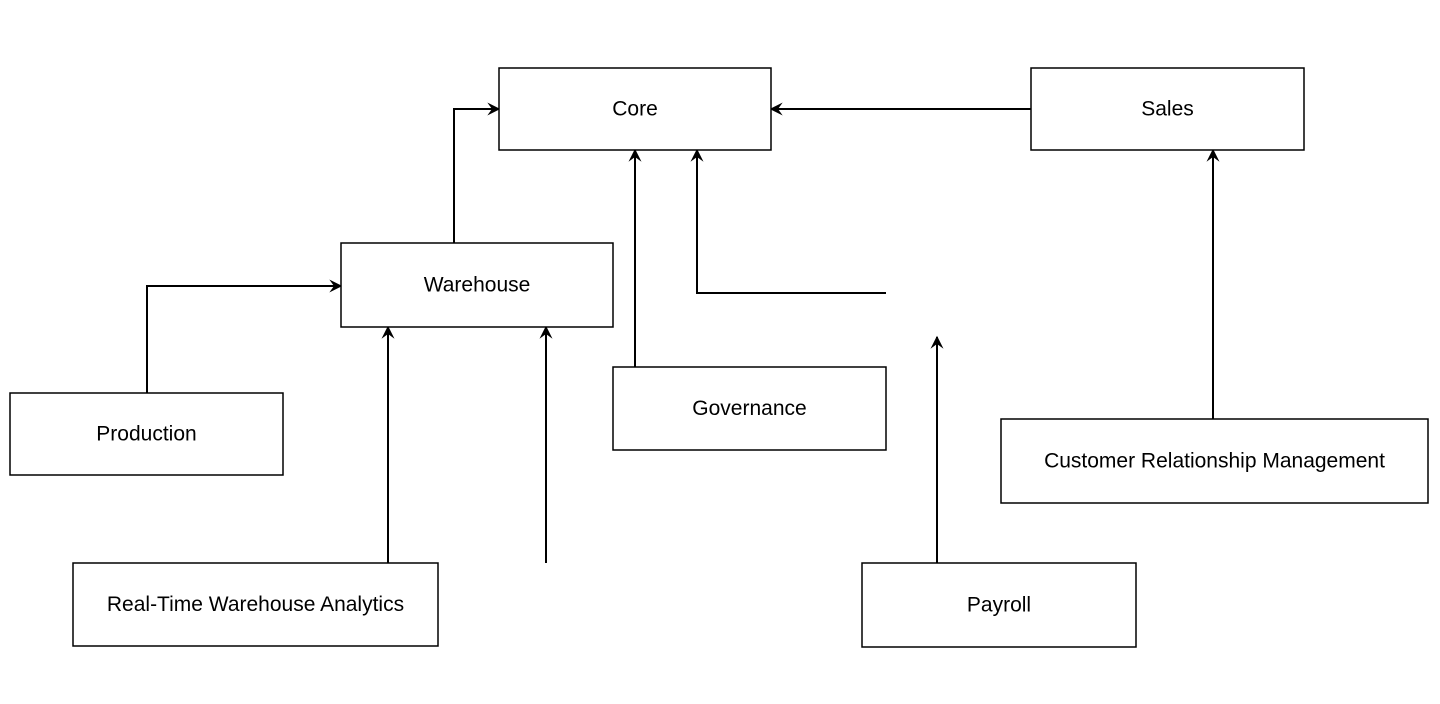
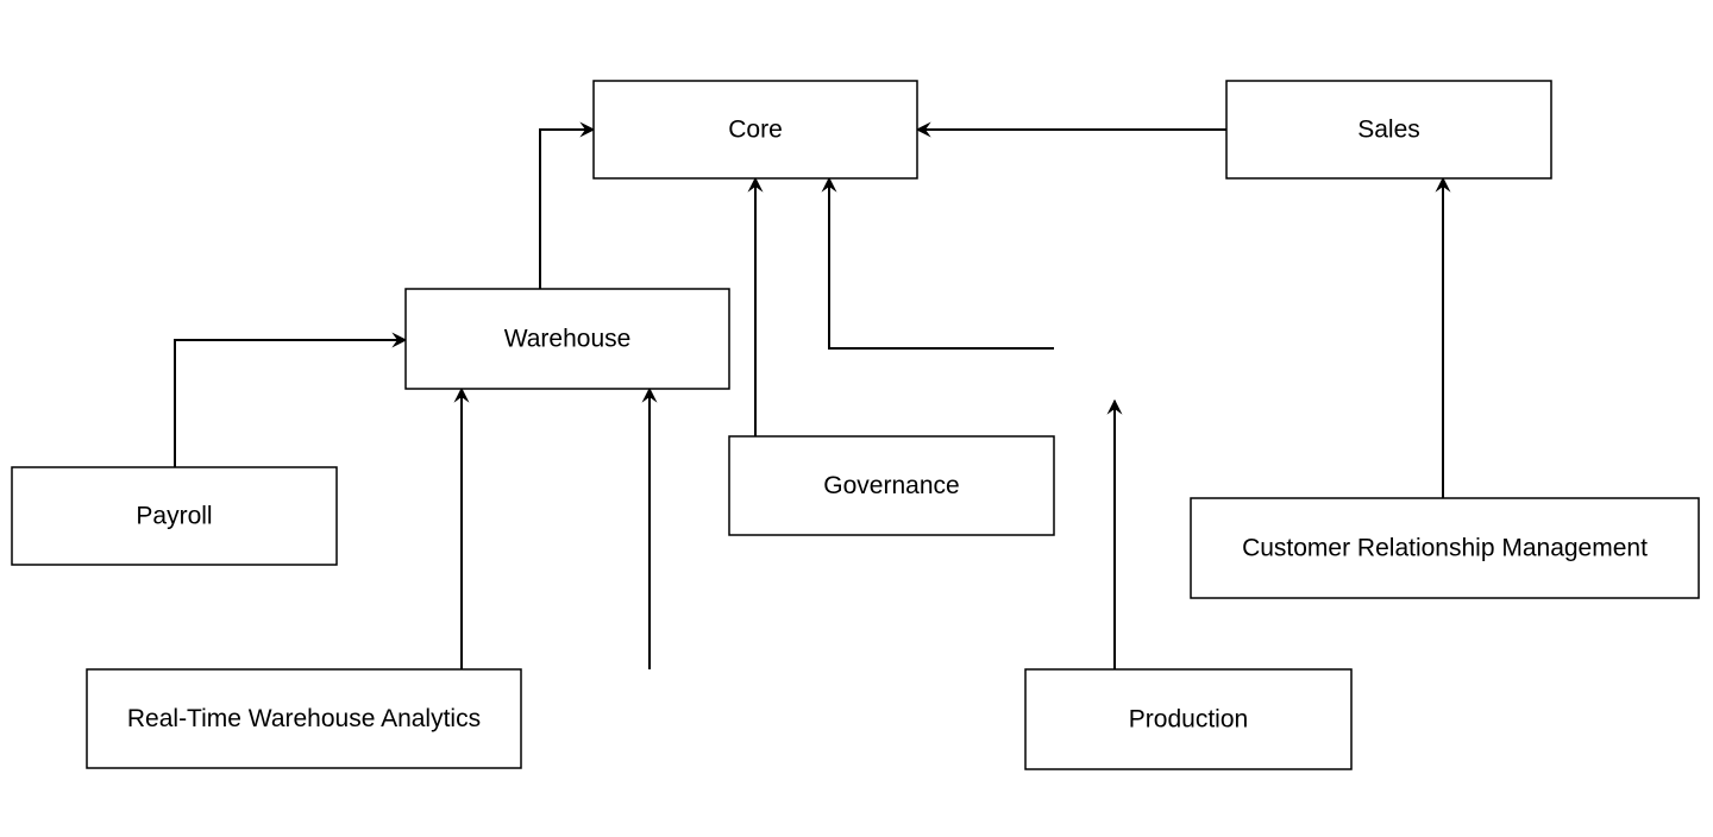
  Core
  Sales
  Warehouse
  Governance
- Production
+ Payroll
  Customer Relationship Management
  Real-Time Warehouse Analytics
- Payroll
+ Production
